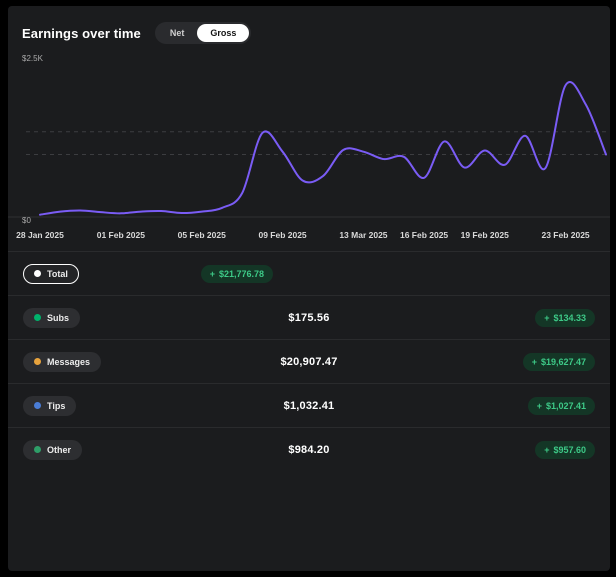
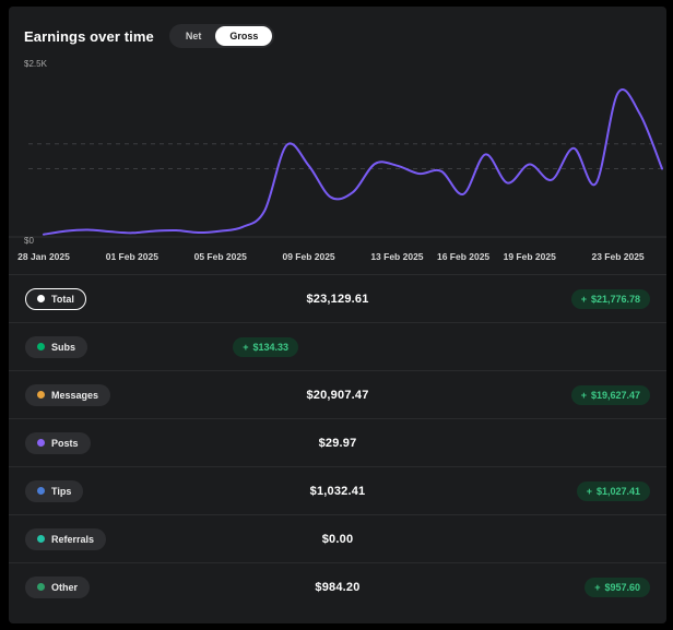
  Earnings over time
  Net
  Gross
  $2.5K
  $0
  28 Jan 2025
  01 Feb 2025
  05 Feb 2025
  09 Feb 2025
- 13 Mar 2025
+ 13 Feb 2025
  16 Feb 2025
  19 Feb 2025
  23 Feb 2025
  Total
+ $23,129.61
  +
  $21,776.78
  Subs
- $175.56
  +
  $134.33
  Messages
  $20,907.47
  +
  $19,627.47
+ Posts
+ $29.97
  Tips
  $1,032.41
  +
  $1,027.41
+ Referrals
+ $0.00
  Other
  $984.20
  +
  $957.60
